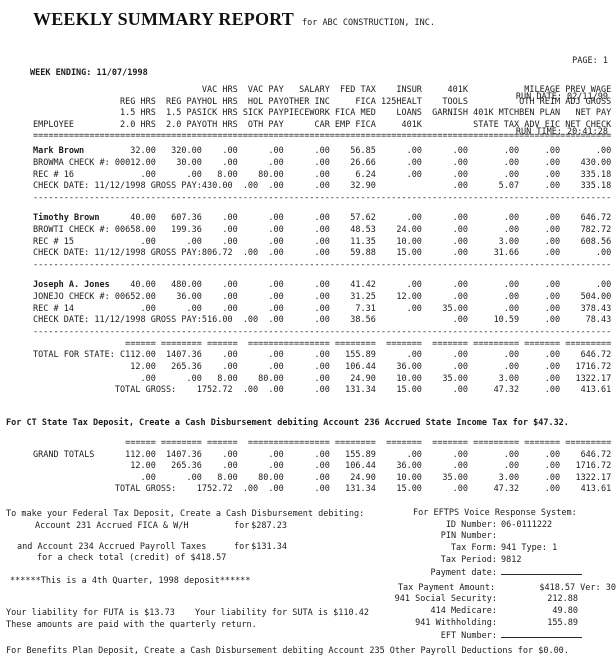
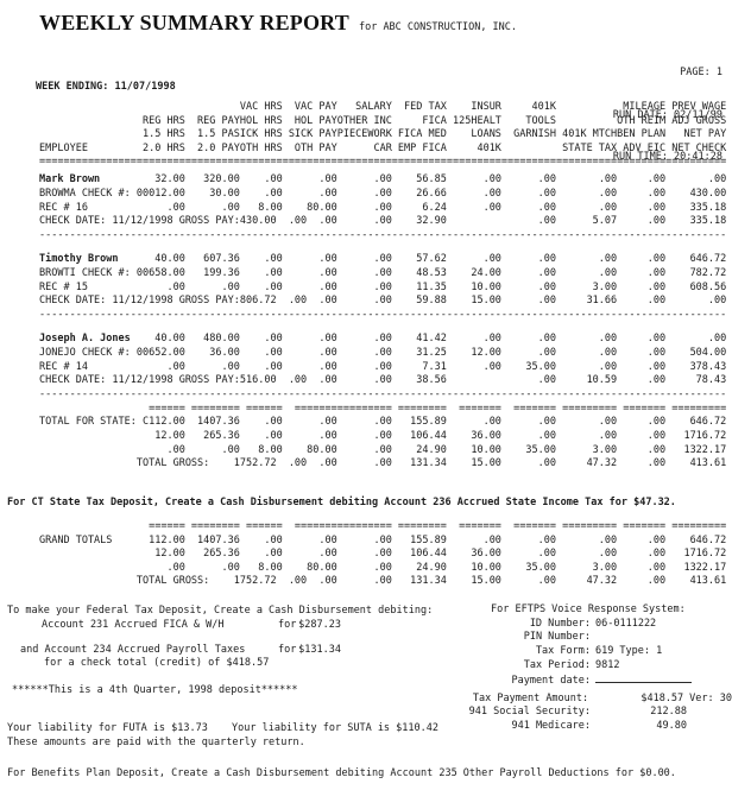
  WEEKLY SUMMARY REPORT
  for ABC CONSTRUCTION, INC.
  PAGE: 1
  RUN DATE: 02/11/99
  RUN TIME: 20:41:28
  WEEK ENDING: 11/07/1998
  VAC HRS VAC PAY SALARY FED TAX INSUR 401K MILEAGE PREV WAGE
  REG HRS REG PAYHOL HRS HOL PAYOTHER INC FICA 125HEALT TOOLS OTH REIM ADJ GROSS
  1.5 HRS 1.5 PASICK HRS SICK PAYPIECEWORK FICA MED LOANS GARNISH 401K MTCHBEN PLAN NET PAY
  EMPLOYEE 2.0 HRS 2.0 PAYOTH HRS OTH PAY CAR EMP FICA 401K STATE TAX ADV EIC NET CHECK
  =================================================================================================================
  Mark Brown 32.00 320.00 .00 .00 .00 56.85 .00 .00 .00 .00 .00
  BROWMA CHECK #: 00012.00 30.00 .00 .00 .00 26.66 .00 .00 .00 .00 430.00
  REC # 16 .00 .00 8.00 80.00 .00 6.24 .00 .00 .00 .00 335.18
  CHECK DATE: 11/12/1998 GROSS PAY:430.00 .00 .00 .00 32.90 .00 5.07 .00 335.18
  -----------------------------------------------------------------------------------------------------------------
  Timothy Brown 40.00 607.36 .00 .00 .00 57.62 .00 .00 .00 .00 646.72
  BROWTI CHECK #: 00658.00 199.36 .00 .00 .00 48.53 24.00 .00 .00 .00 782.72
  REC # 15 .00 .00 .00 .00 .00 11.35 10.00 .00 3.00 .00 608.56
  CHECK DATE: 11/12/1998 GROSS PAY:806.72 .00 .00 .00 59.88 15.00 .00 31.66 .00 .00
  -----------------------------------------------------------------------------------------------------------------
  Joseph A. Jones 40.00 480.00 .00 .00 .00 41.42 .00 .00 .00 .00 .00
  JONEJO CHECK #: 00652.00 36.00 .00 .00 .00 31.25 12.00 .00 .00 .00 504.00
  REC # 14 .00 .00 .00 .00 .00 7.31 .00 35.00 .00 .00 378.43
  CHECK DATE: 11/12/1998 GROSS PAY:516.00 .00 .00 .00 38.56 .00 10.59 .00 78.43
  -----------------------------------------------------------------------------------------------------------------
  ====== ======== ====== ================ ======== ======= ======= ========= ======= =========
  TOTAL FOR STATE: C112.00 1407.36 .00 .00 .00 155.89 .00 .00 .00 .00 646.72
  12.00 265.36 .00 .00 .00 106.44 36.00 .00 .00 .00 1716.72
  .00 .00 8.00 80.00 .00 24.90 10.00 35.00 3.00 .00 1322.17
  TOTAL GROSS: 1752.72 .00 .00 .00 131.34 15.00 .00 47.32 .00 413.61
  For CT State Tax Deposit, Create a Cash Disbursement debiting Account 236 Accrued State Income Tax for $47.32.
  ====== ======== ====== ================ ======== ======= ======= ========= ======= =========
  GRAND TOTALS 112.00 1407.36 .00 .00 .00 155.89 .00 .00 .00 .00 646.72
  12.00 265.36 .00 .00 .00 106.44 36.00 .00 .00 .00 1716.72
  .00 .00 8.00 80.00 .00 24.90 10.00 35.00 3.00 .00 1322.17
  TOTAL GROSS: 1752.72 .00 .00 .00 131.34 15.00 .00 47.32 .00 413.61
  To make your Federal Tax Deposit, Create a Cash Disbursement debiting:
  Account 231 Accrued FICA & W/H
  for
  $287.23
  and Account 234 Accrued Payroll Taxes
  for
  $131.34
  for a check total (credit) of $418.57
  ******This is a 4th Quarter, 1998 deposit******
  Your liability for FUTA is $13.73
  Your liability for SUTA is $110.42
  These amounts are paid with the quarterly return.
  For Benefits Plan Deposit, Create a Cash Disbursement debiting Account 235 Other Payroll Deductions for $0.00.
  For EFTPS Voice Response System:
  ID Number:
  06-0111222
  PIN Number:
  Tax Form:
- 941
+ 619
  Type: 1
  Tax Period:
  9812
  Payment date:
  Tax Payment Amount:
  $418.57
  Ver: 30
  941 Social Security:
  212.88
- 414 Medicare:
+ 941 Medicare:
  49.80
- 941 Withholding:
- 155.89
- EFT Number:
